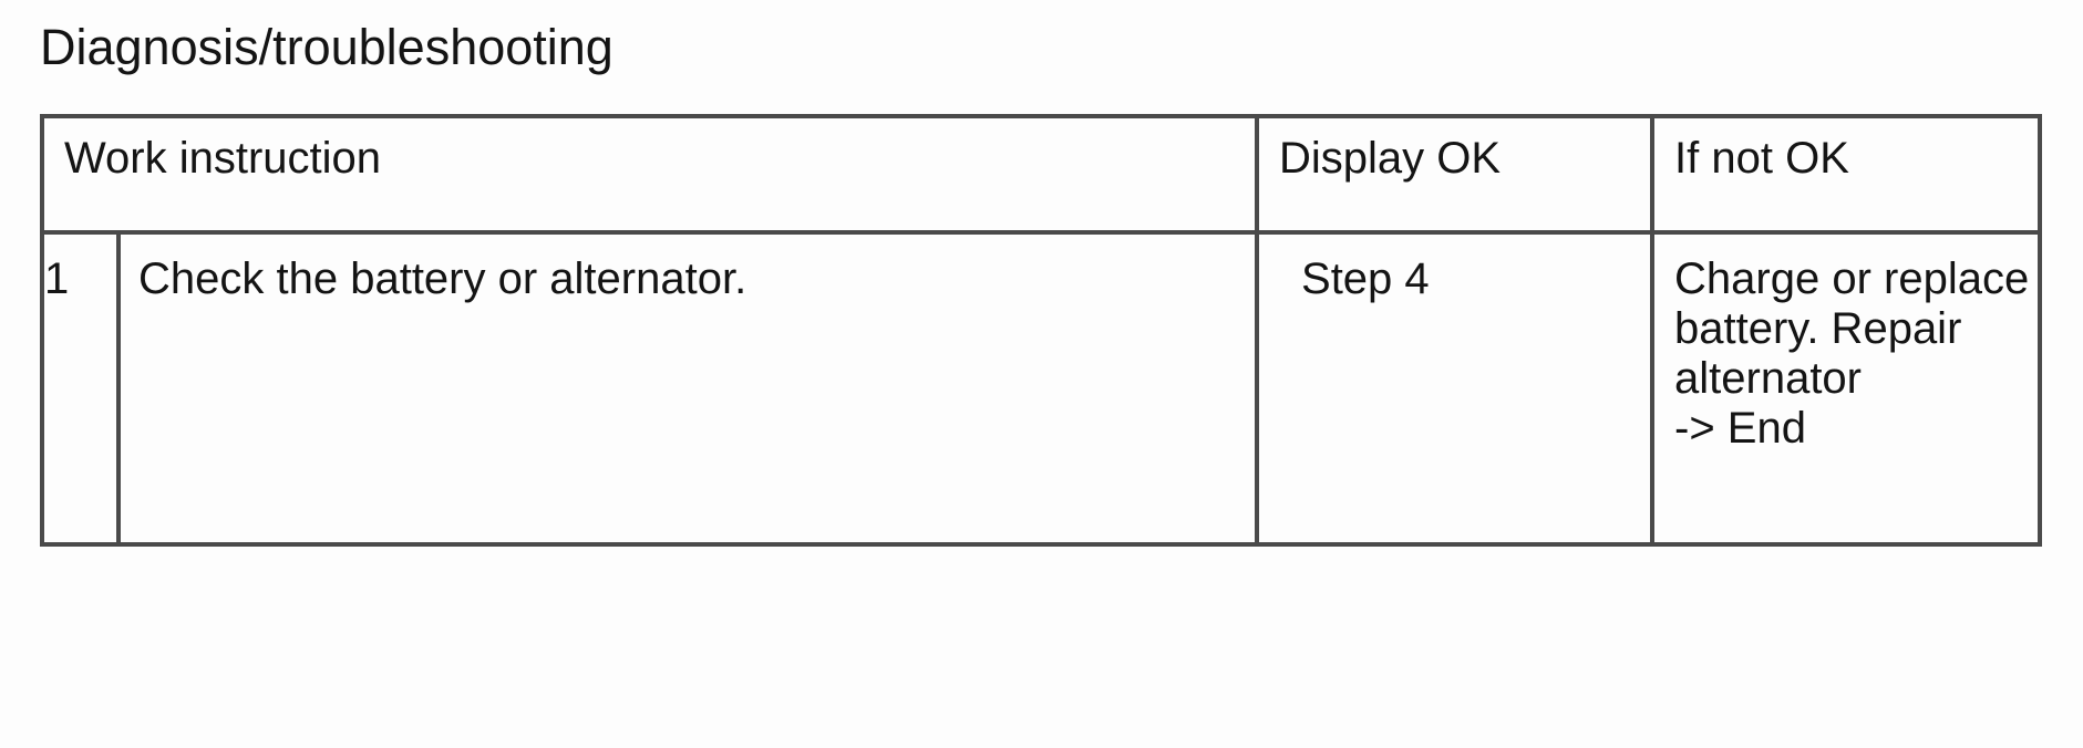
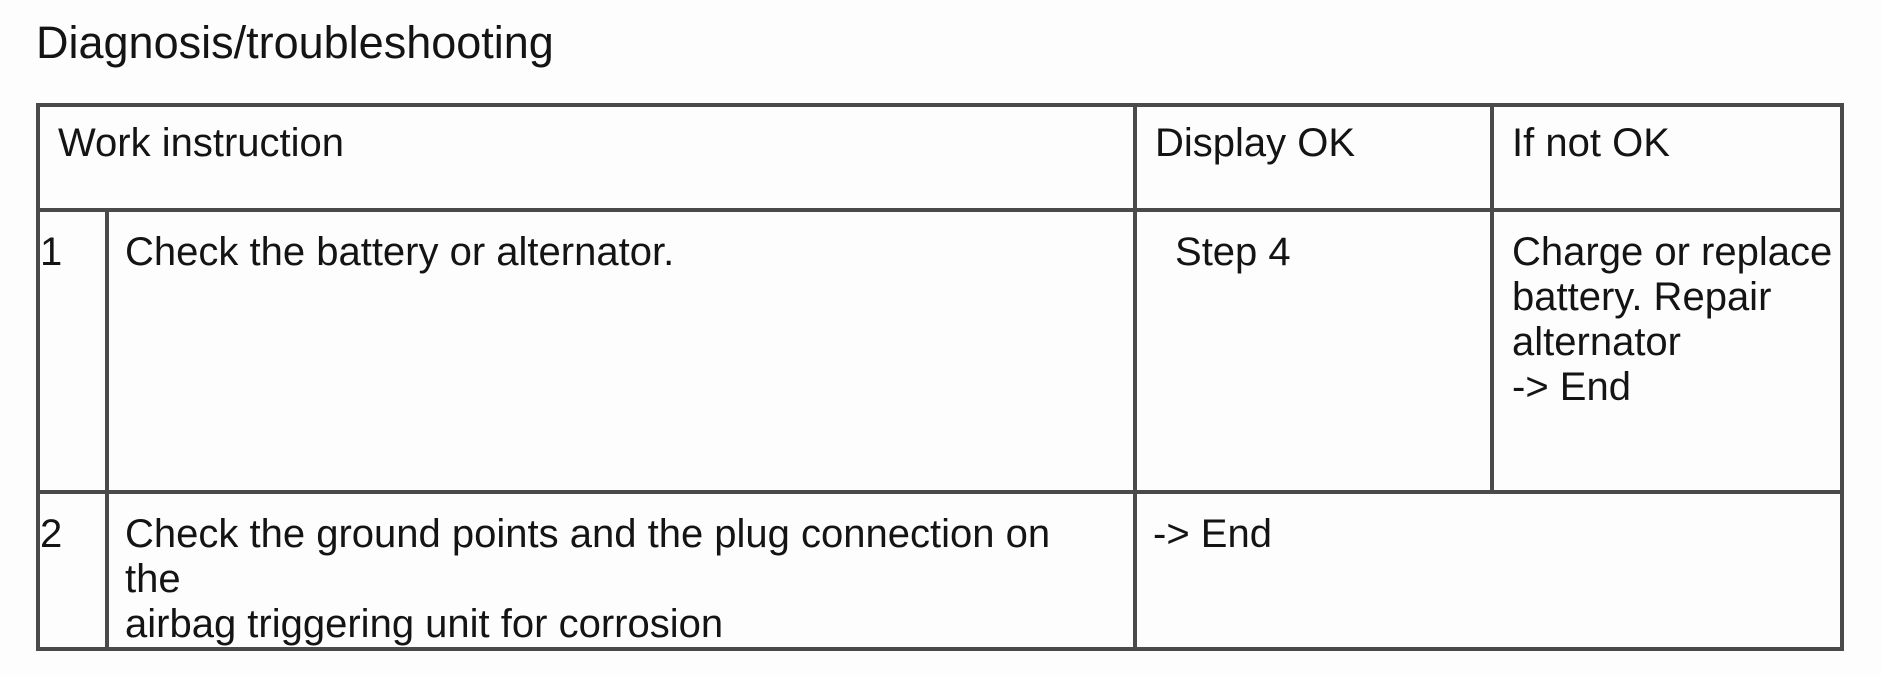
  Diagnosis/troubleshooting
  Work instruction	Display OK	If not OK
  1	Check the battery or alternator.	Step 4	Charge or replace battery. Repair alternator -> End
+ 2	Check the ground points and the plug connection on the airbag triggering unit for corrosion	-> End
